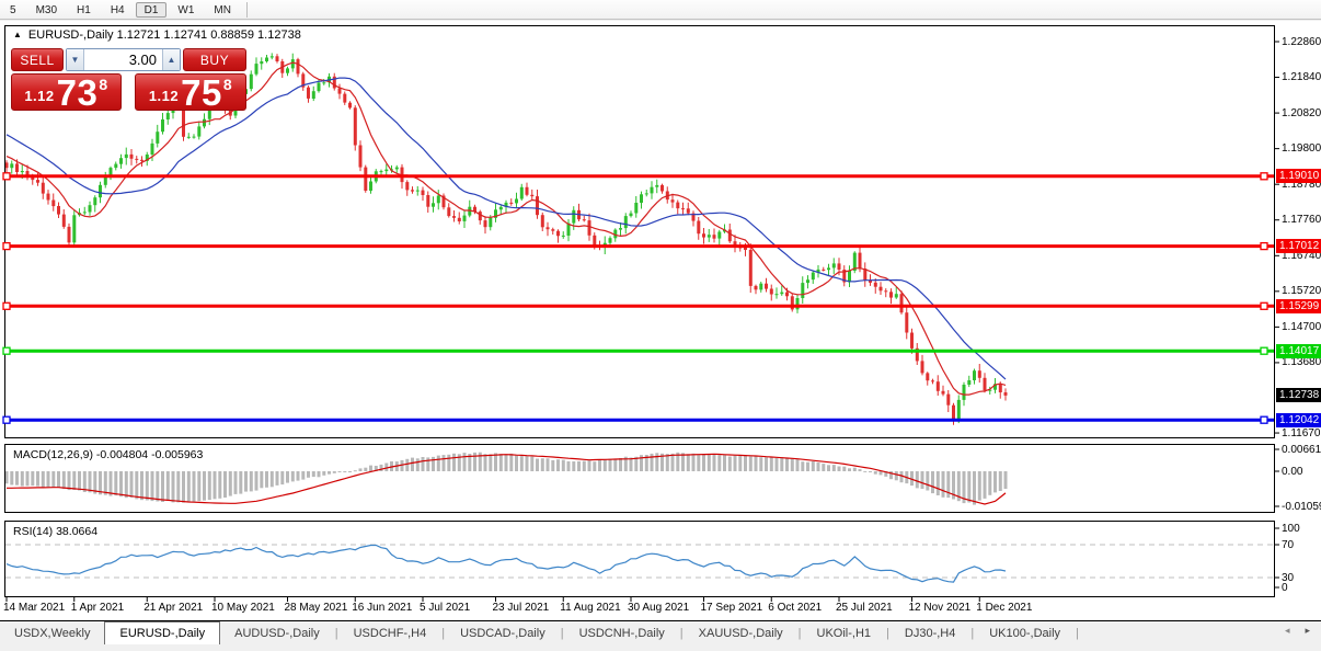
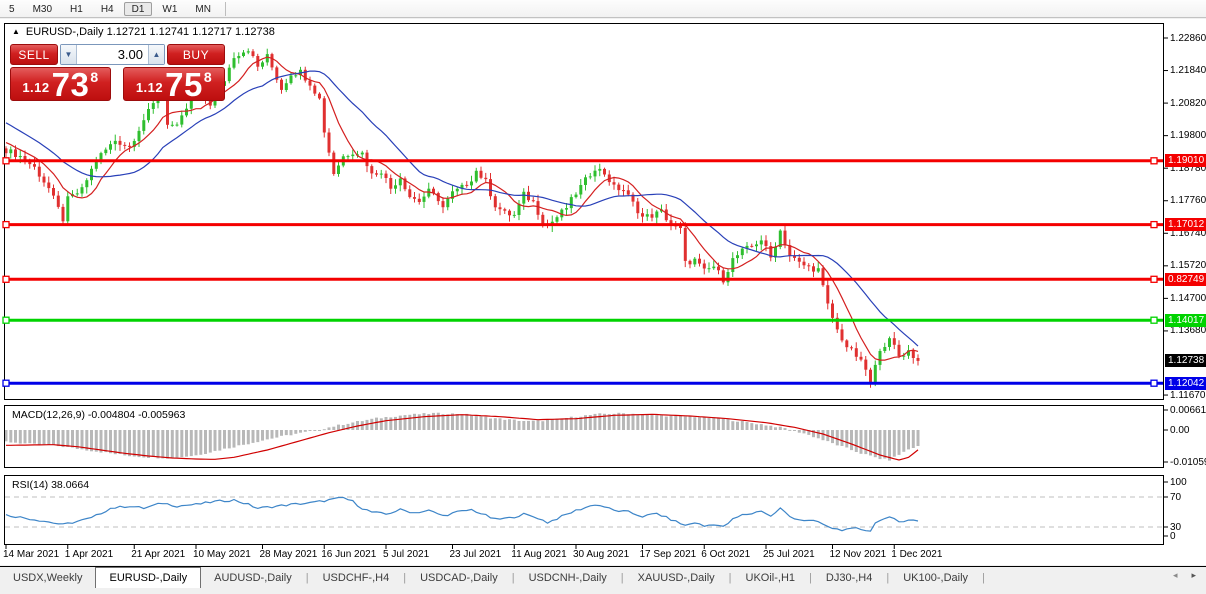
  5
  M30
  H1
  H4
  D1
  W1
  MN
  ▲
- EURUSD-,Daily 1.12721 1.12741 0.88859 1.12738
+ EURUSD-,Daily 1.12721 1.12741 1.12717 1.12738
  SELL
  ▼
  3.00
  ▲
  BUY
  1.12
  73
  8
  1.12
  75
  8
  MACD(12,26,9) -0.004804 -0.005963
  RSI(14) 38.0664
  1.22860
  1.21840
  1.20820
  1.19800
  1.18780
  1.17760
  1.16740
  1.15720
  1.14700
  1.13680
  1.11670
  0.00661
  0.00
  -0.0105
  100
  70
  30
  0
  1.19010
  1.17012
- 1.15299
+ 0.82749
  1.14017
  1.12042
  1.12738
  14 Mar 2021
  1 Apr 2021
  21 Apr 2021
  10 May 2021
  28 May 2021
  16 Jun 2021
  5 Jul 2021
  23 Jul 2021
  11 Aug 2021
  30 Aug 2021
  17 Sep 2021
  6 Oct 2021
  25 Jul 2021
  12 Nov 2021
  1 Dec 2021
  USDX,Weekly
  EURUSD-,Daily
  AUDUSD-,Daily
  |
  USDCHF-,H4
  |
  USDCAD-,Daily
  |
  USDCNH-,Daily
  |
  XAUUSD-,Daily
  |
  UKOil-,H1
  |
  DJ30-,H4
  |
  UK100-,Daily
  |
  ◂
  ▸
